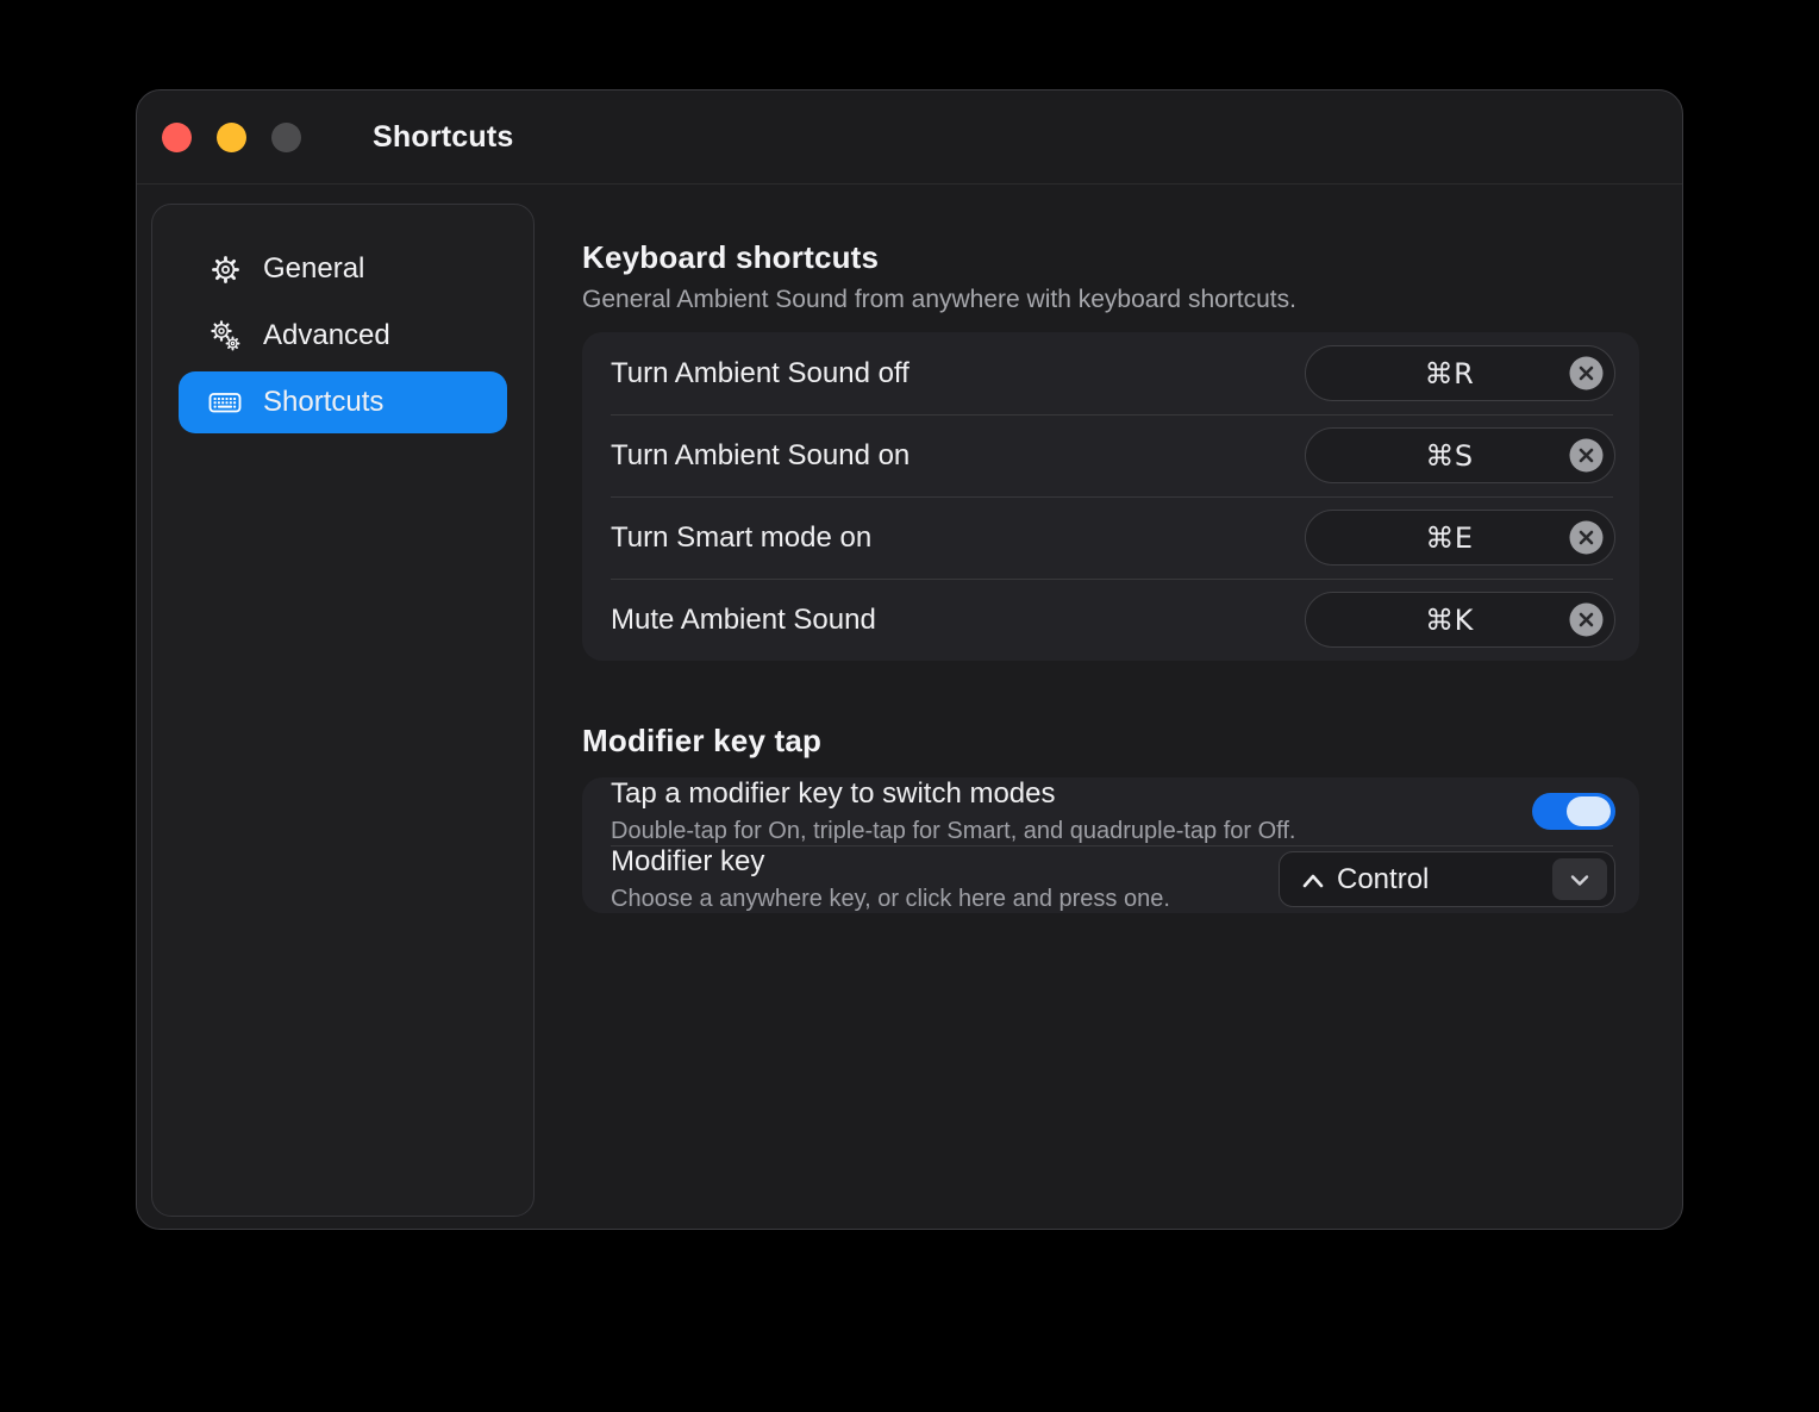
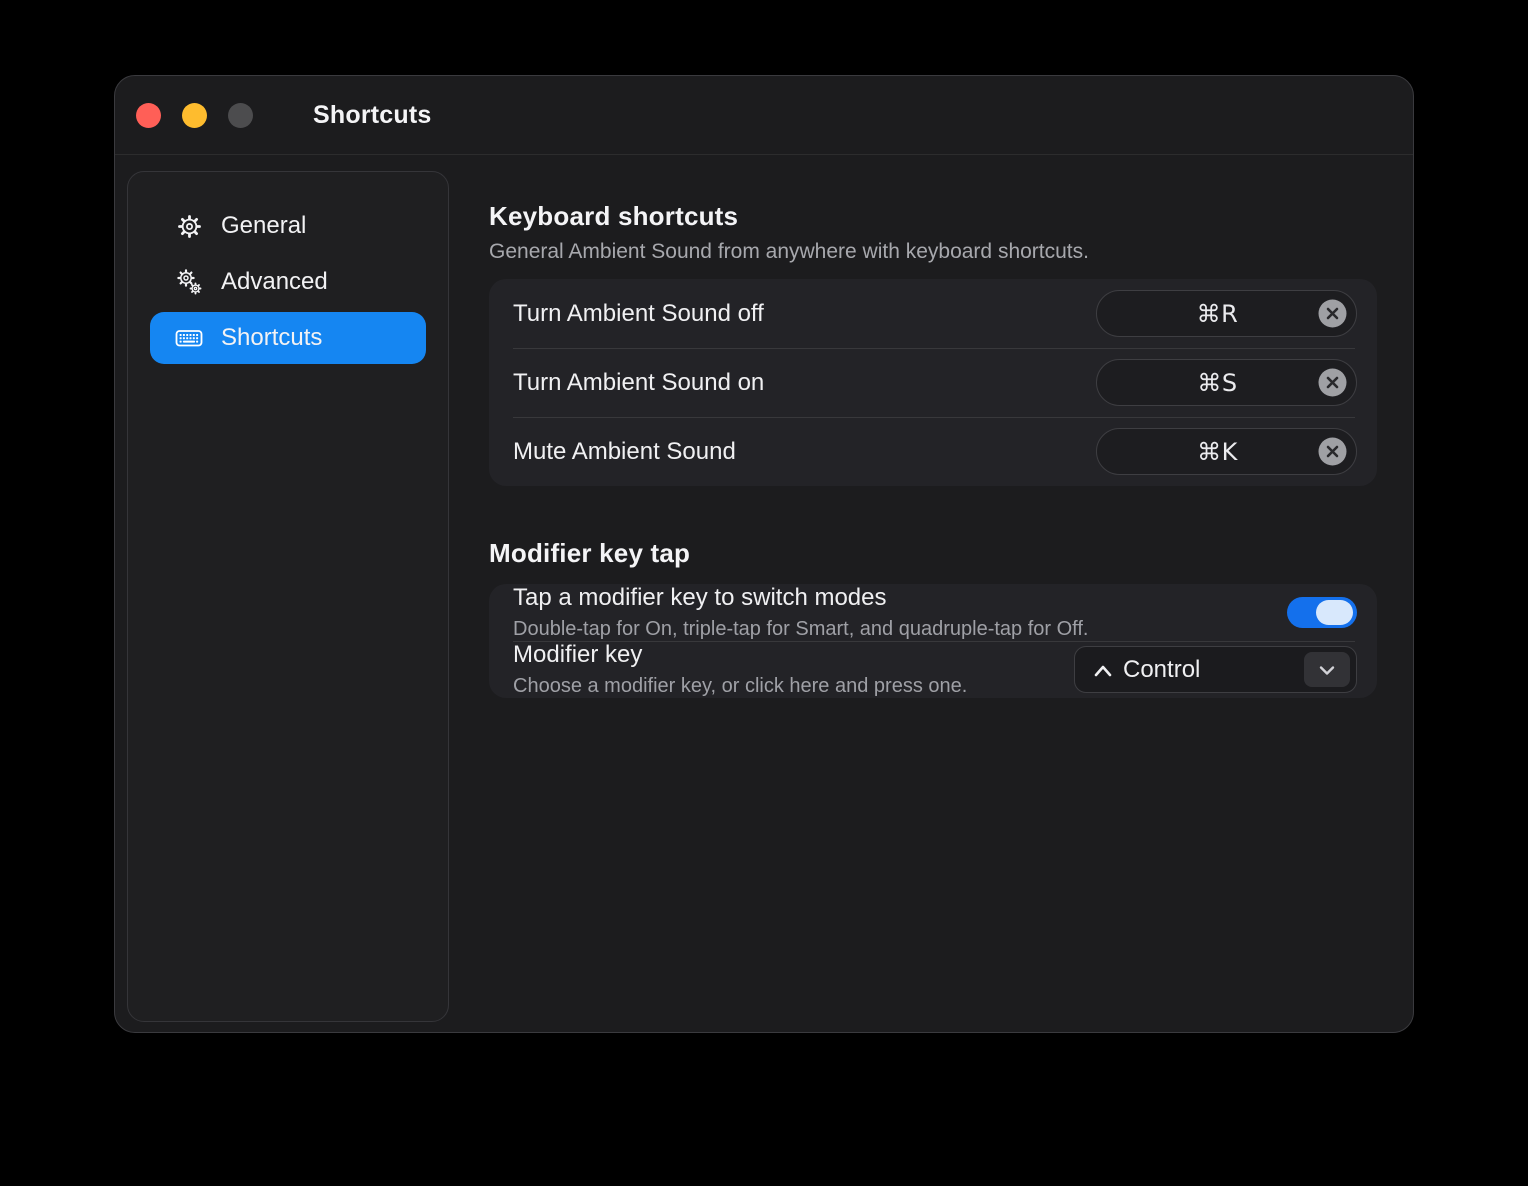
  Shortcuts
  General
  Advanced
  Shortcuts
  Keyboard shortcuts
  General Ambient Sound from anywhere with keyboard shortcuts.
  Turn Ambient Sound off
  ⌘R
  Turn Ambient Sound on
  ⌘S
- Turn Smart mode on
- ⌘E
  Mute Ambient Sound
  ⌘K
  Modifier key tap
  Tap a modifier key to switch modes
  Double-tap for On, triple-tap for Smart, and quadruple-tap for Off.
  Modifier key
- Choose a anywhere key, or click here and press one.
+ Choose a modifier key, or click here and press one.
  Control
